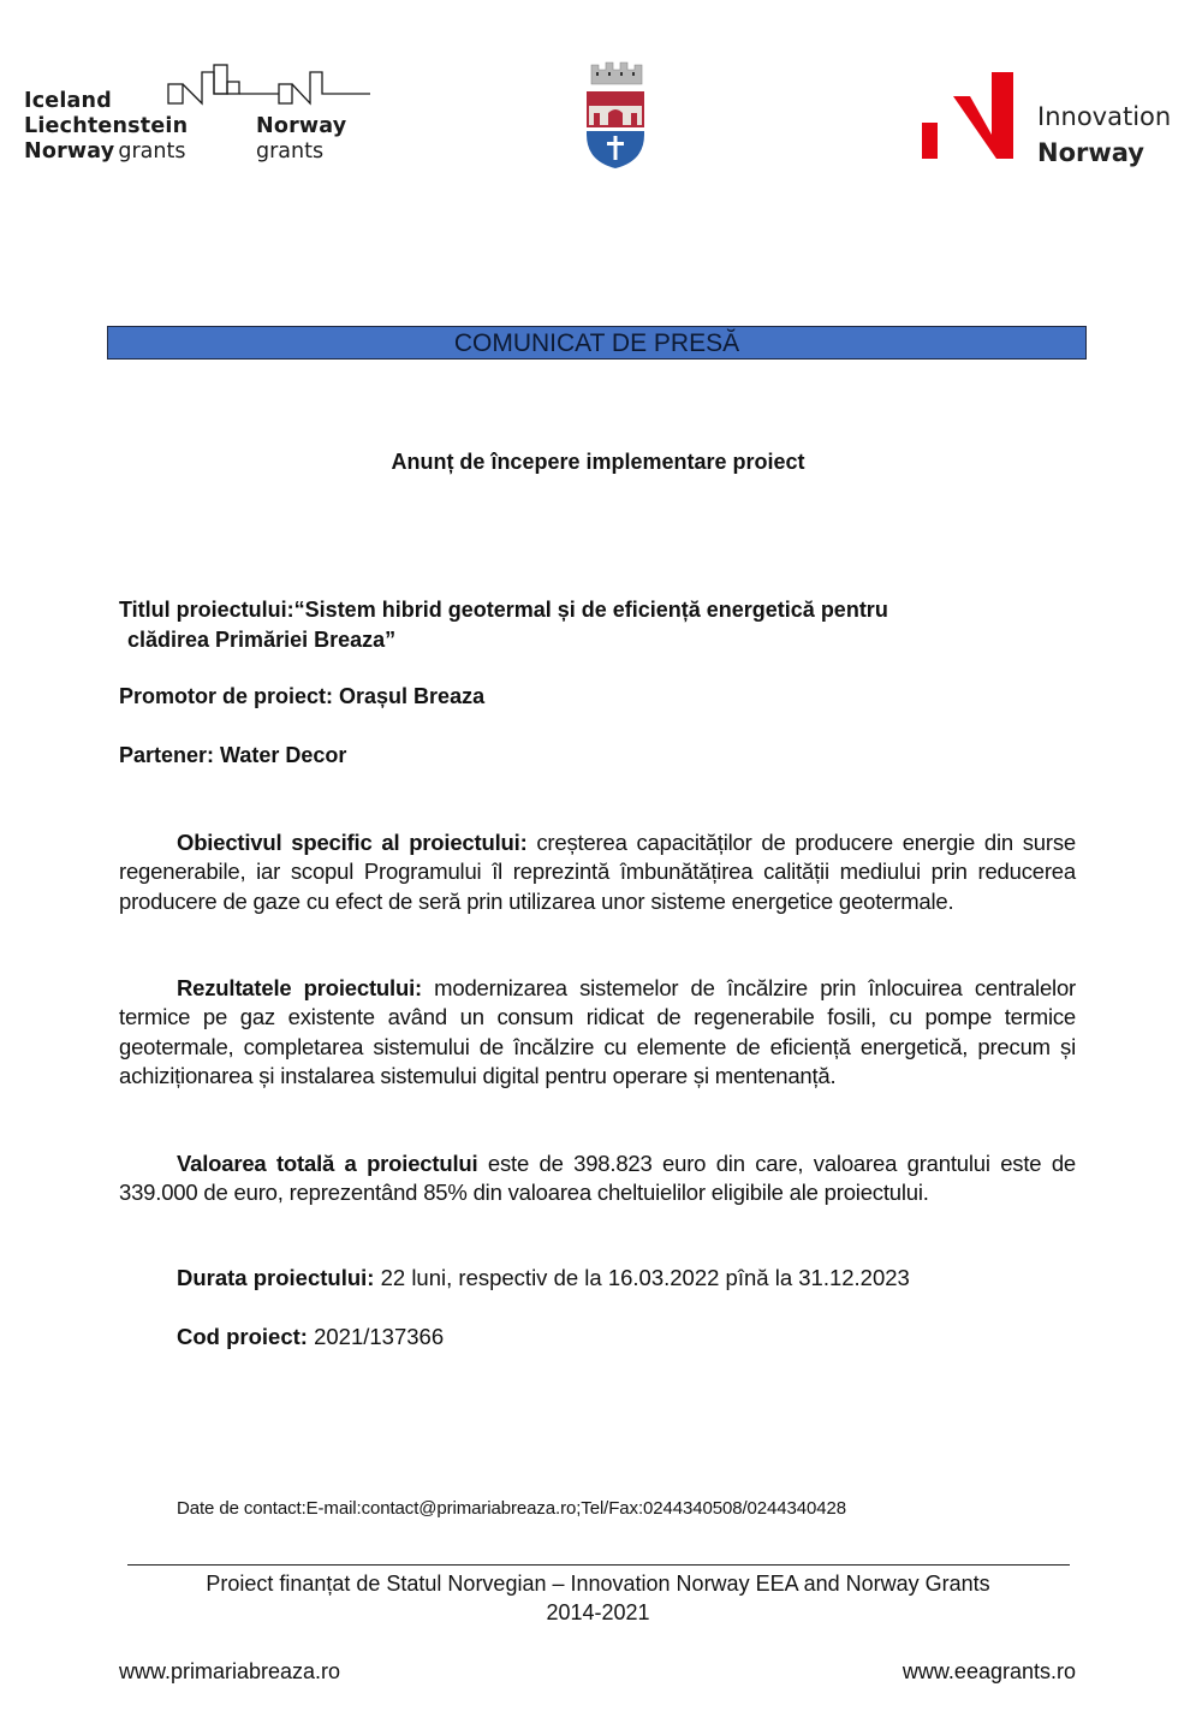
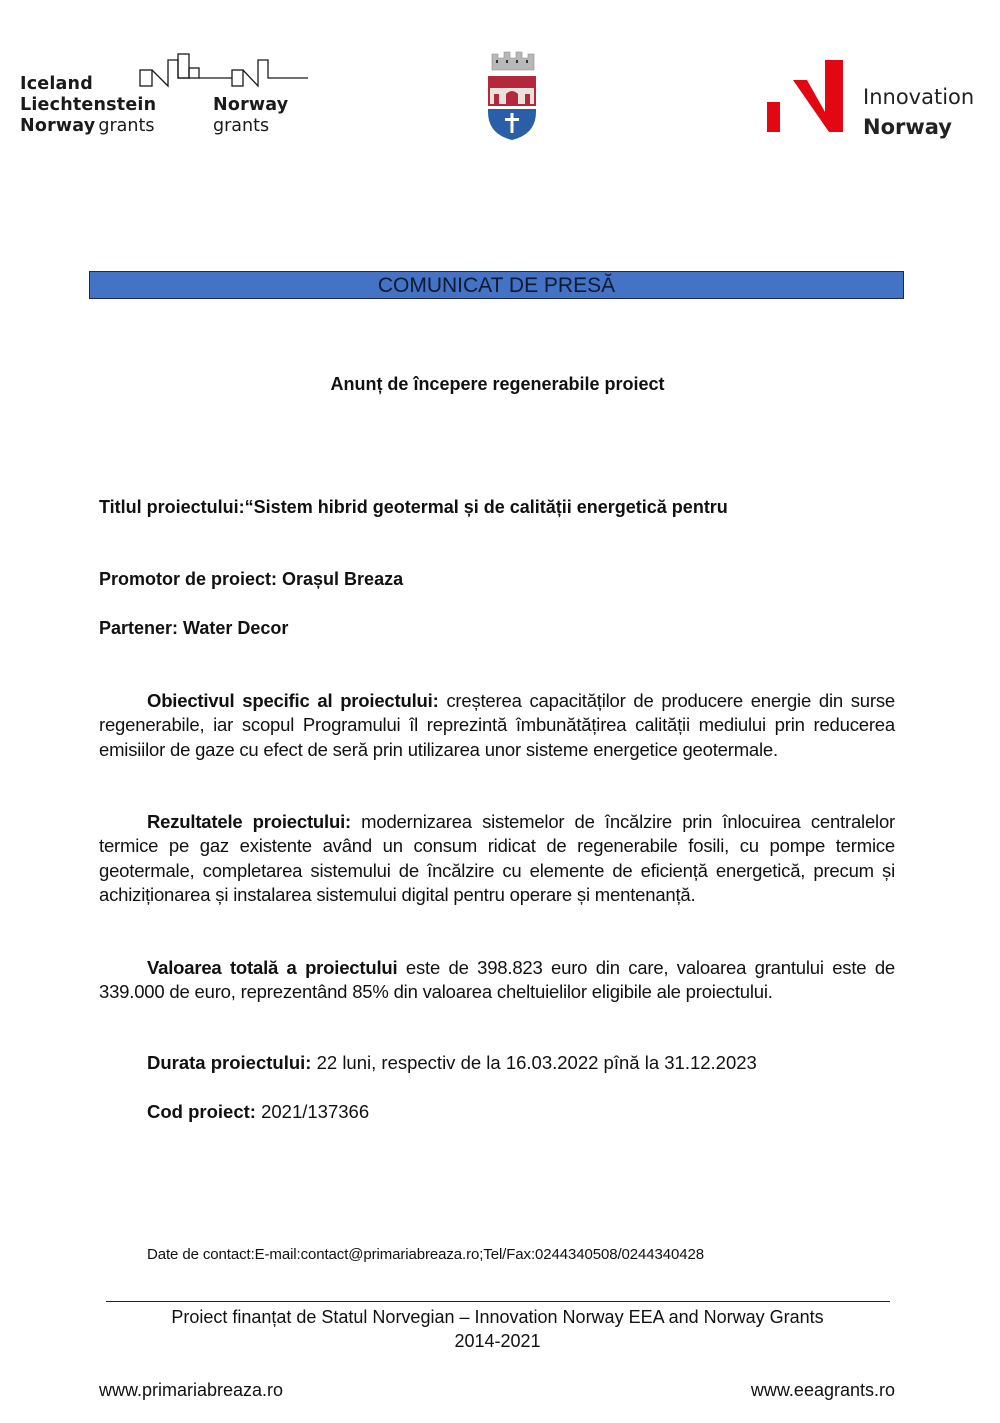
  Iceland
  Liechtenstein
  Norway grants
  Norway
  grants
  Innovation
  Norway
  COMUNICAT DE PRESĂ
- Anunț de începere implementare proiect
+ Anunț de începere regenerabile proiect
- Titlul proiectului:“Sistem hibrid geotermal și de eficiență energetică pentru
+ Titlul proiectului:“Sistem hibrid geotermal și de calității energetică pentru
- clădirea Primăriei Breaza”
  Promotor de proiect: Orașul Breaza
  Partener: Water Decor
- Obiectivul specific al proiectului: creșterea capacităților de producere energie din surse regenerabile, iar scopul Programului îl reprezintă îmbunătățirea calității mediului prin reducerea producere de gaze cu efect de seră prin utilizarea unor sisteme energetice geotermale.
+ Obiectivul specific al proiectului: creșterea capacităților de producere energie din surse regenerabile, iar scopul Programului îl reprezintă îmbunătățirea calității mediului prin reducerea emisiilor de gaze cu efect de seră prin utilizarea unor sisteme energetice geotermale.
  Rezultatele proiectului: modernizarea sistemelor de încălzire prin înlocuirea centralelor termice pe gaz existente având un consum ridicat de regenerabile fosili, cu pompe termice geotermale, completarea sistemului de încălzire cu elemente de eficiență energetică, precum și achiziționarea și instalarea sistemului digital pentru operare și mentenanță.
  Valoarea totală a proiectului este de 398.823 euro din care, valoarea grantului este de 339.000 de euro, reprezentând 85% din valoarea cheltuielilor eligibile ale proiectului.
  Durata proiectului: 22 luni, respectiv de la 16.03.2022 pînă la 31.12.2023
  Cod proiect: 2021/137366
  Date de contact:E-mail:contact@primariabreaza.ro;Tel/Fax:0244340508/0244340428
  Proiect finanțat de Statul Norvegian – Innovation Norway EEA and Norway Grants
  2014-2021
  www.primariabreaza.ro
  www.eeagrants.ro
